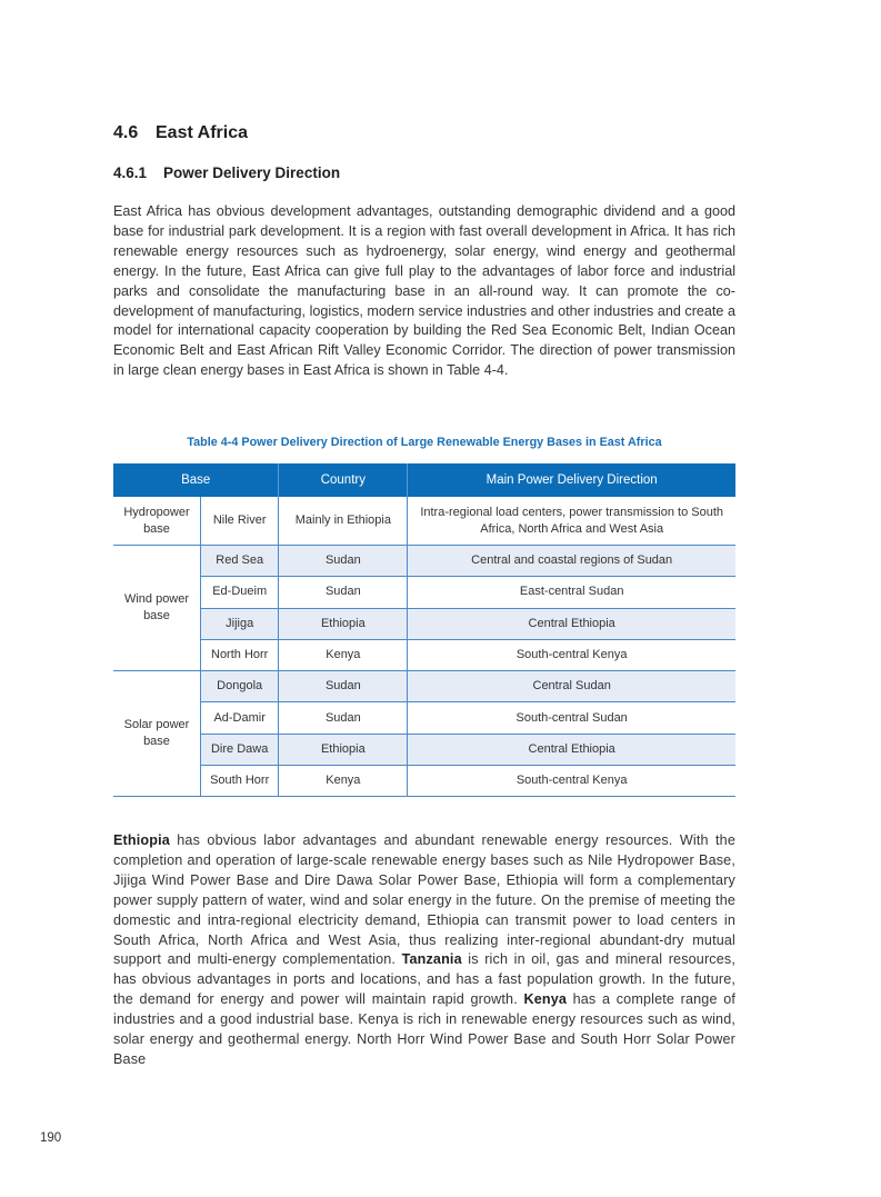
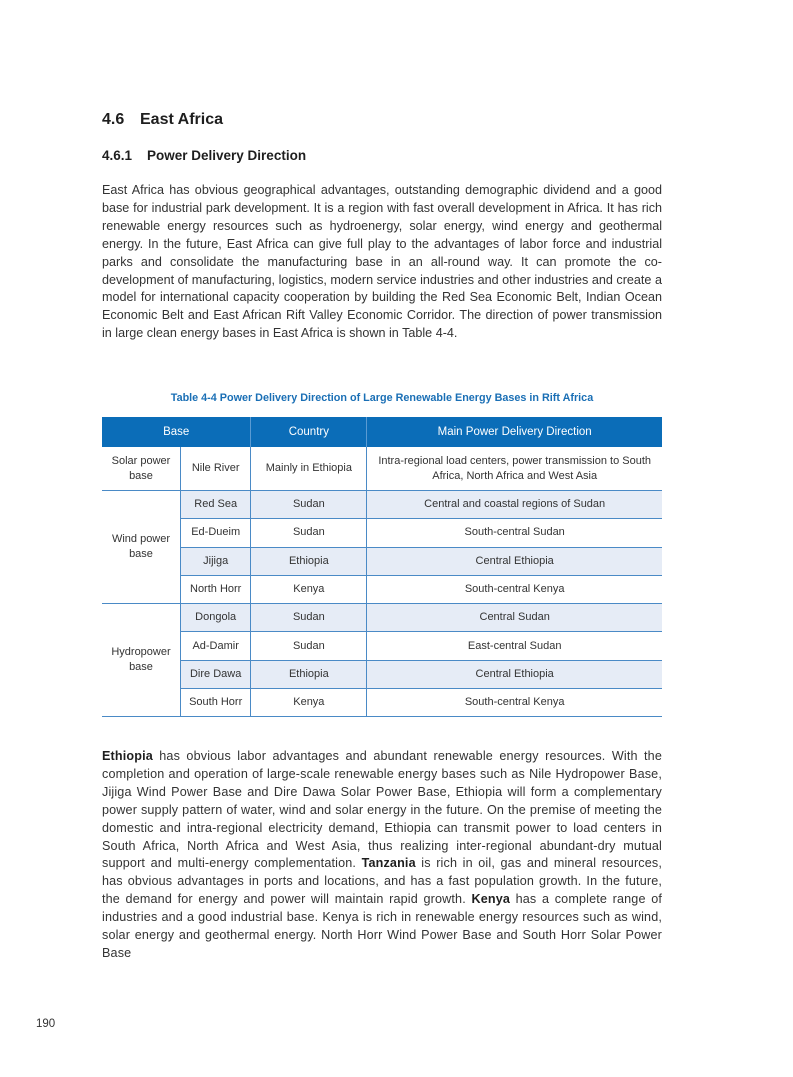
  4.6 East Africa
  4.6.1 Power Delivery Direction
- East Africa has obvious development advantages, outstanding demographic dividend and a good base for industrial park development. It is a region with fast overall development in Africa. It has rich renewable energy resources such as hydroenergy, solar energy, wind energy and geothermal energy. In the future, East Africa can give full play to the advantages of labor force and industrial parks and consolidate the manufacturing base in an all-round way. It can promote the co-development of manufacturing, logistics, modern service industries and other industries and create a model for international capacity cooperation by building the Red Sea Economic Belt, Indian Ocean Economic Belt and East African Rift Valley Economic Corridor. The direction of power transmission in large clean energy bases in East Africa is shown in Table 4-4.
+ East Africa has obvious geographical advantages, outstanding demographic dividend and a good base for industrial park development. It is a region with fast overall development in Africa. It has rich renewable energy resources such as hydroenergy, solar energy, wind energy and geothermal energy. In the future, East Africa can give full play to the advantages of labor force and industrial parks and consolidate the manufacturing base in an all-round way. It can promote the co-development of manufacturing, logistics, modern service industries and other industries and create a model for international capacity cooperation by building the Red Sea Economic Belt, Indian Ocean Economic Belt and East African Rift Valley Economic Corridor. The direction of power transmission in large clean energy bases in East Africa is shown in Table 4-4.
- Table 4-4 Power Delivery Direction of Large Renewable Energy Bases in East Africa
+ Table 4-4 Power Delivery Direction of Large Renewable Energy Bases in Rift Africa
  Base	Country	Main Power Delivery Direction
- Hydropower base	Nile River	Mainly in Ethiopia	Intra-regional load centers, power transmission to South Africa, North Africa and West Asia
+ Solar power base	Nile River	Mainly in Ethiopia	Intra-regional load centers, power transmission to South Africa, North Africa and West Asia
  Wind power base	Red Sea	Sudan	Central and coastal regions of Sudan
- Ed-Dueim	Sudan	East-central Sudan
+ Ed-Dueim	Sudan	South-central Sudan
  Jijiga	Ethiopia	Central Ethiopia
  North Horr	Kenya	South-central Kenya
- Solar power base	Dongola	Sudan	Central Sudan
+ Hydropower base	Dongola	Sudan	Central Sudan
- Ad-Damir	Sudan	South-central Sudan
+ Ad-Damir	Sudan	East-central Sudan
  Dire Dawa	Ethiopia	Central Ethiopia
  South Horr	Kenya	South-central Kenya
  Ethiopia has obvious labor advantages and abundant renewable energy resources. With the completion and operation of large-scale renewable energy bases such as Nile Hydropower Base, Jijiga Wind Power Base and Dire Dawa Solar Power Base, Ethiopia will form a complementary power supply pattern of water, wind and solar energy in the future. On the premise of meeting the domestic and intra-regional electricity demand, Ethiopia can transmit power to load centers in South Africa, North Africa and West Asia, thus realizing inter-regional abundant-dry mutual support and multi-energy complementation. Tanzania is rich in oil, gas and mineral resources, has obvious advantages in ports and locations, and has a fast population growth. In the future, the demand for energy and power will maintain rapid growth. Kenya has a complete range of industries and a good industrial base. Kenya is rich in renewable energy resources such as wind, solar energy and geothermal energy. North Horr Wind Power Base and South Horr Solar Power Base
  190
